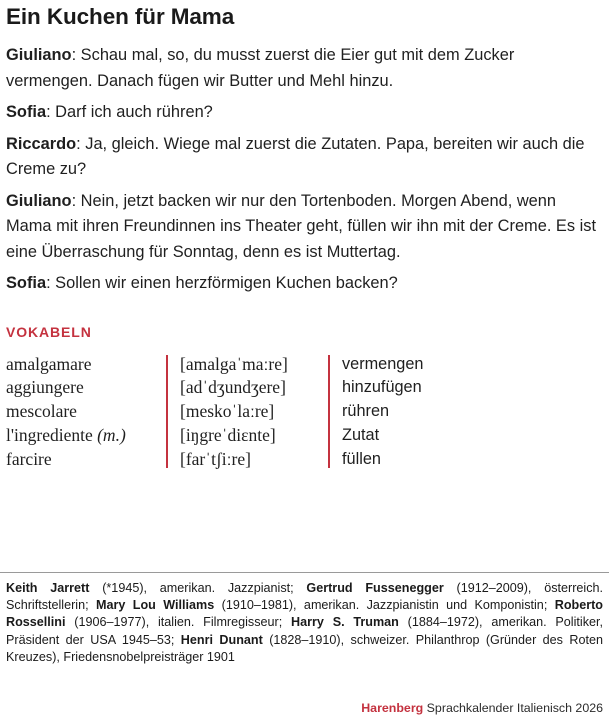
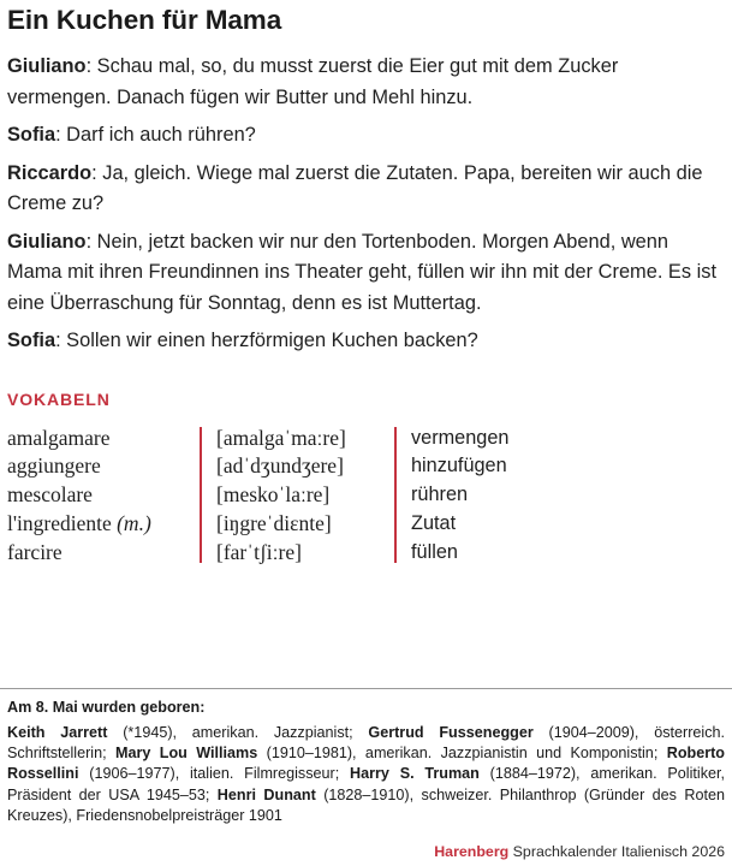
  Ein Kuchen für Mama
  Giuliano: Schau mal, so, du musst zuerst die Eier gut mit dem Zucker vermengen. Danach fügen wir Butter und Mehl hinzu.
  Sofia: Darf ich auch rühren?
  Riccardo: Ja, gleich. Wiege mal zuerst die Zutaten. Papa, bereiten wir auch die Creme zu?
  Giuliano: Nein, jetzt backen wir nur den Tortenboden. Morgen Abend, wenn Mama mit ihren Freundinnen ins Theater geht, füllen wir ihn mit der Creme. Es ist eine Überraschung für Sonntag, denn es ist Muttertag.
  Sofia: Sollen wir einen herzförmigen Kuchen backen?
  VOKABELN
  amalgamare
  aggiungere
  mescolare
  l'ingrediente (m.)
  farcire
  [amalgaˈmaːre]
  [adˈdʒundʒere]
  [meskoˈlaːre]
  [iŋgreˈdiɛnte]
  [farˈtʃiːre]
  vermengen
  hinzufügen
  rühren
  Zutat
  füllen
+ Am 8. Mai wurden geboren:
- Keith Jarrett (*1945), amerikan. Jazzpianist; Gertrud Fussenegger (1912–2009), österreich. Schriftstellerin; Mary Lou Williams (1910–1981), amerikan. Jazzpianistin und Komponistin; Roberto Rossellini (1906–1977), italien. Filmregisseur; Harry S. Truman (1884–1972), amerikan. Politiker, Präsident der USA 1945–53; Henri Dunant (1828–1910), schweizer. Philanthrop (Gründer des Roten Kreuzes), Friedensnobelpreisträger 1901
+ Keith Jarrett (*1945), amerikan. Jazzpianist; Gertrud Fussenegger (1904–2009), österreich. Schriftstellerin; Mary Lou Williams (1910–1981), amerikan. Jazzpianistin und Komponistin; Roberto Rossellini (1906–1977), italien. Filmregisseur; Harry S. Truman (1884–1972), amerikan. Politiker, Präsident der USA 1945–53; Henri Dunant (1828–1910), schweizer. Philanthrop (Gründer des Roten Kreuzes), Friedensnobelpreisträger 1901
  Harenberg Sprachkalender Italienisch 2026
